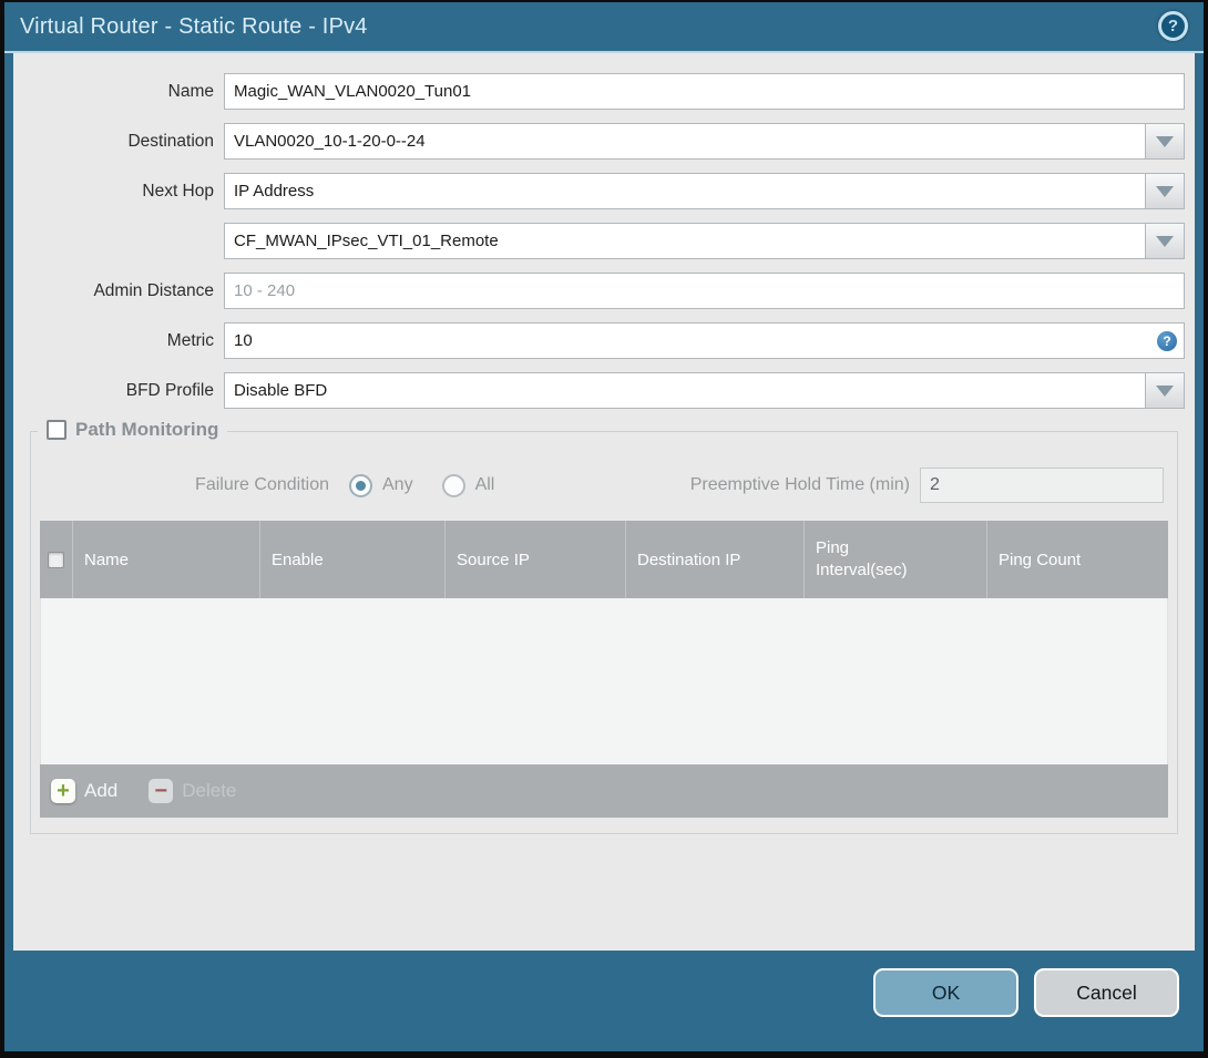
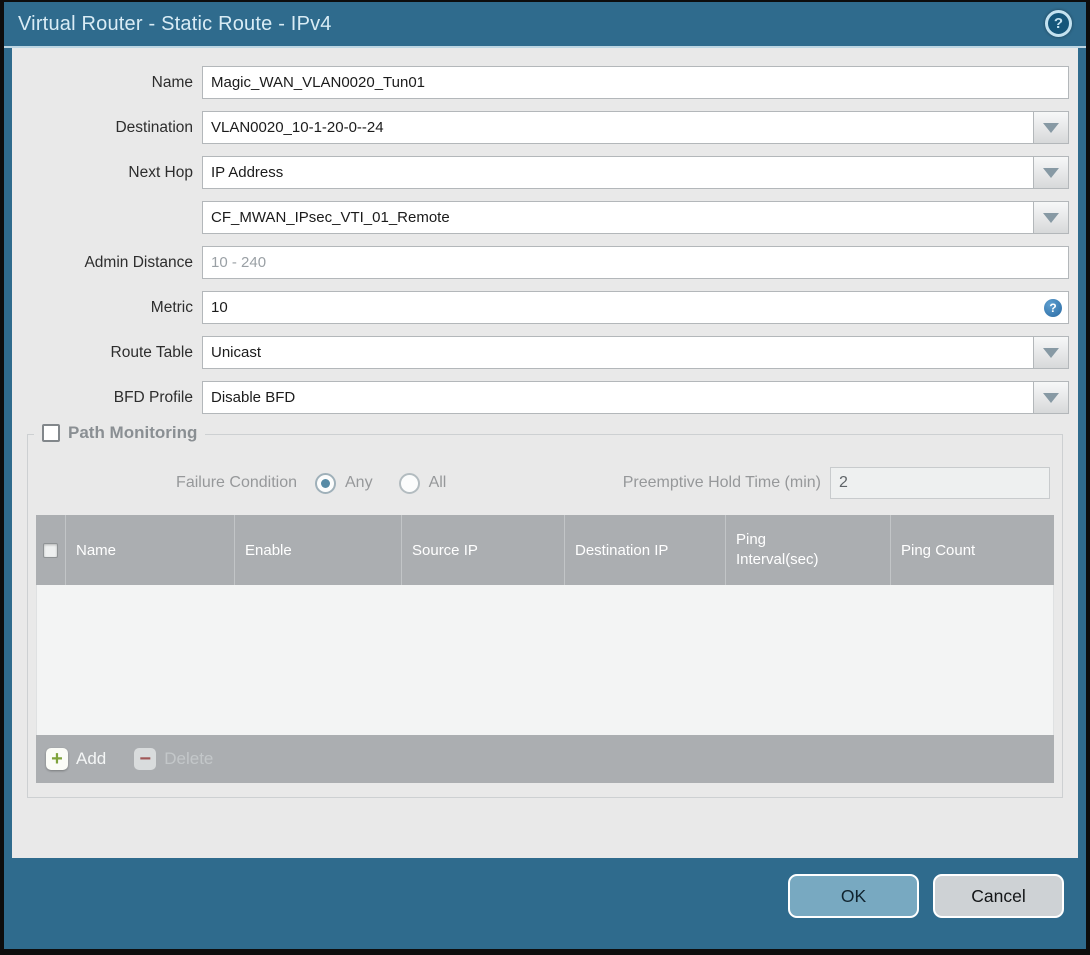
  Virtual Router - Static Route - IPv4
  ?
  Name
  Magic_WAN_VLAN0020_Tun01
  Destination
  VLAN0020_10-1-20-0--24
  Next Hop
  IP Address
  CF_MWAN_IPsec_VTI_01_Remote
  Admin Distance
  10 - 240
  Metric
  10
  ?
+ Route Table
+ Unicast
  BFD Profile
  Disable BFD
  Path Monitoring
  Failure Condition
  Any
  All
  Preemptive Hold Time (min)
  2
  Name
  Enable
  Source IP
  Destination IP
  Ping Interval(sec)
  Ping Count
  +
  Add
  −
  Delete
  OK
  Cancel
